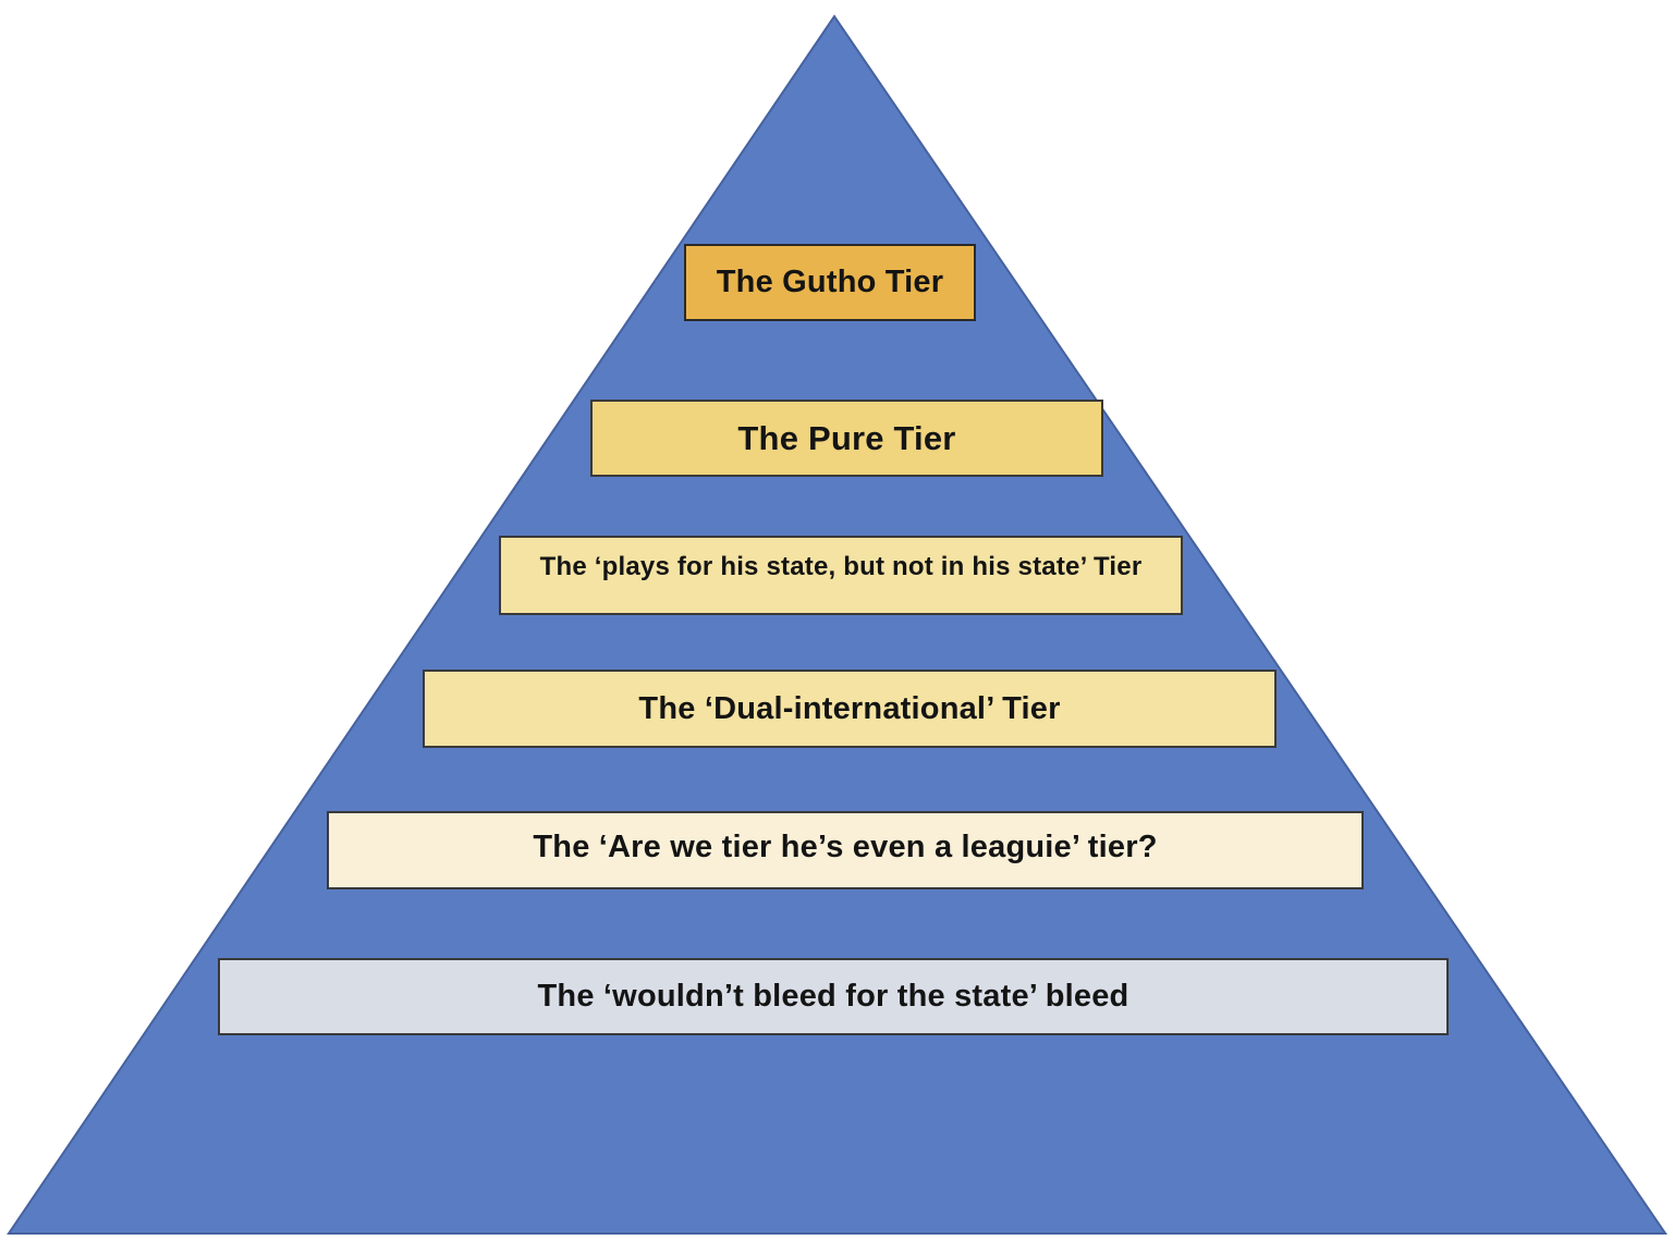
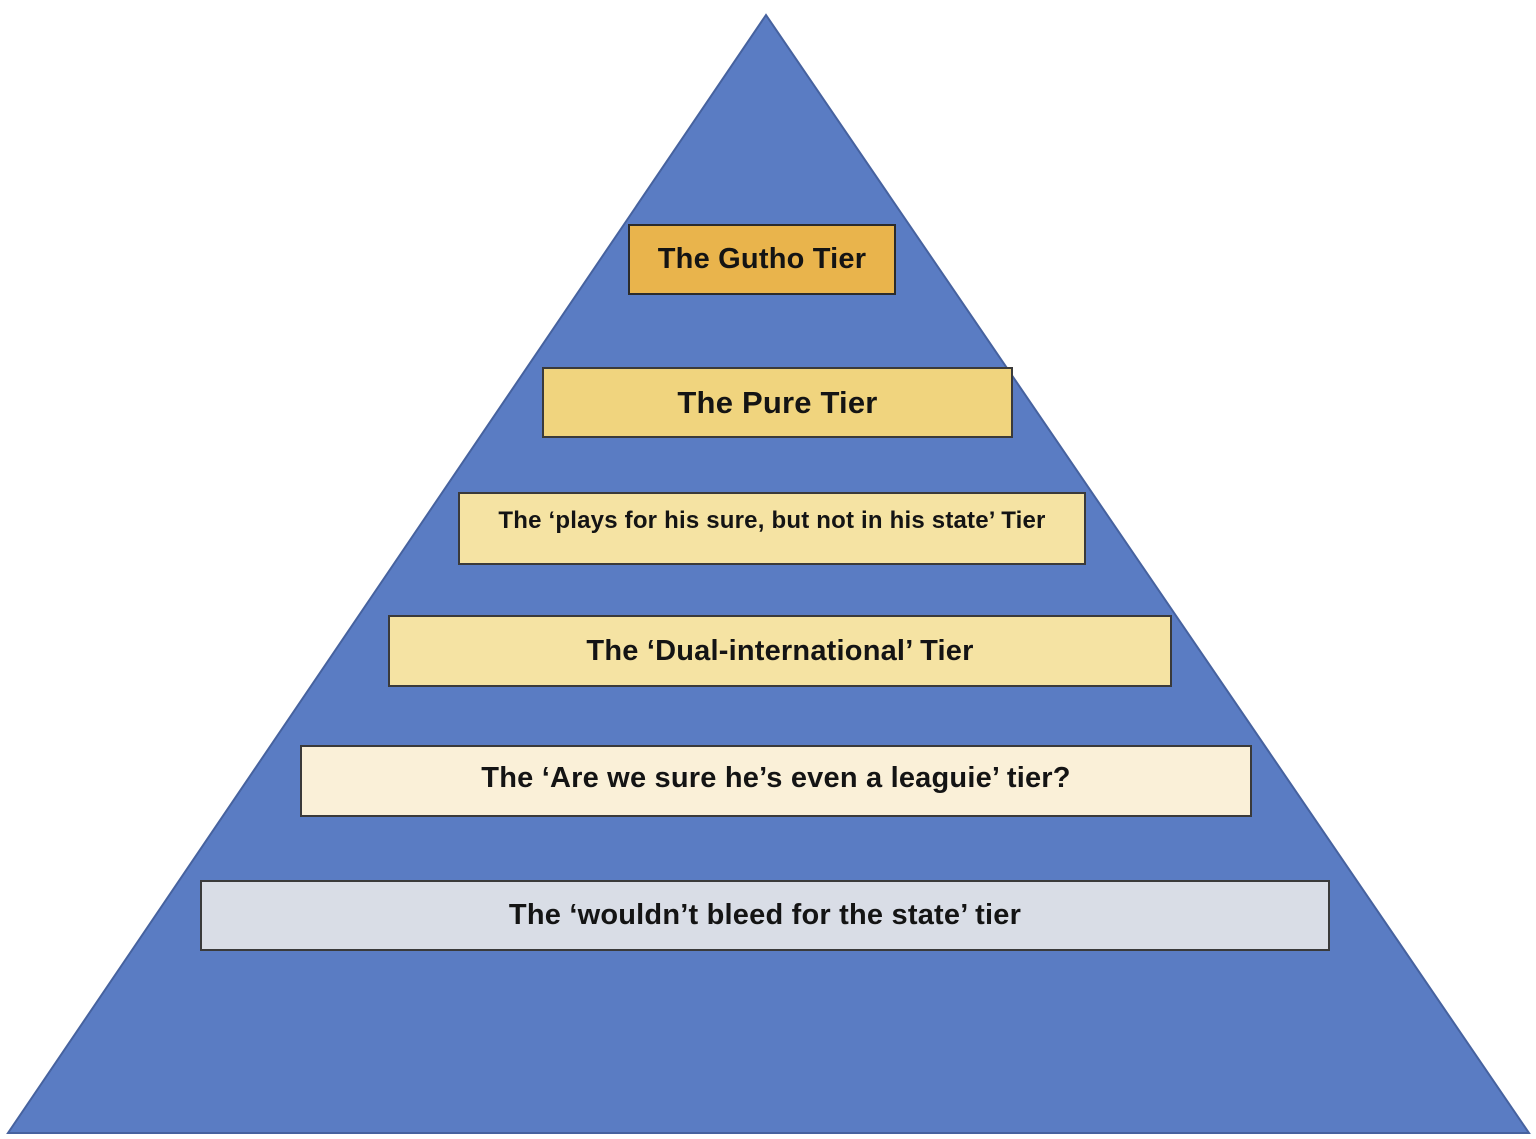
  The Gutho Tier
  The Pure Tier
- The ‘plays for his state, but not in his state’ Tier
+ The ‘plays for his sure, but not in his state’ Tier
  The ‘Dual-international’ Tier
- The ‘Are we tier he’s even a leaguie’ tier?
+ The ‘Are we sure he’s even a leaguie’ tier?
- The ‘wouldn’t bleed for the state’ bleed
+ The ‘wouldn’t bleed for the state’ tier
